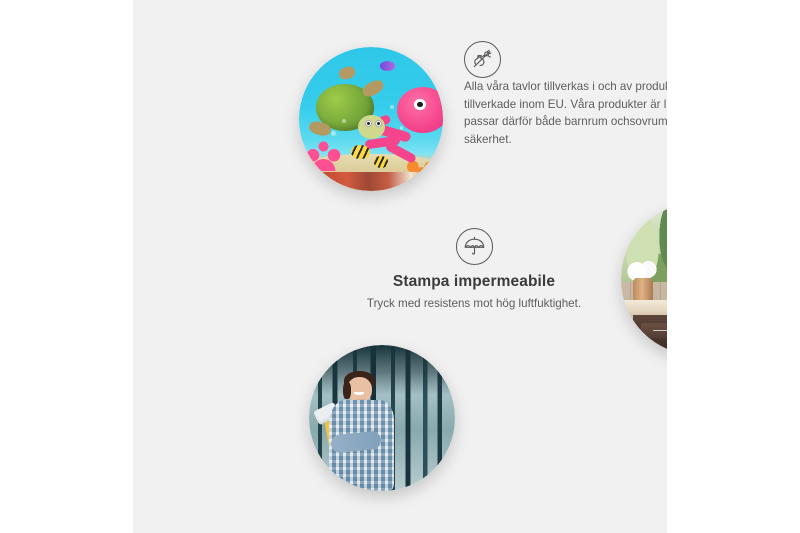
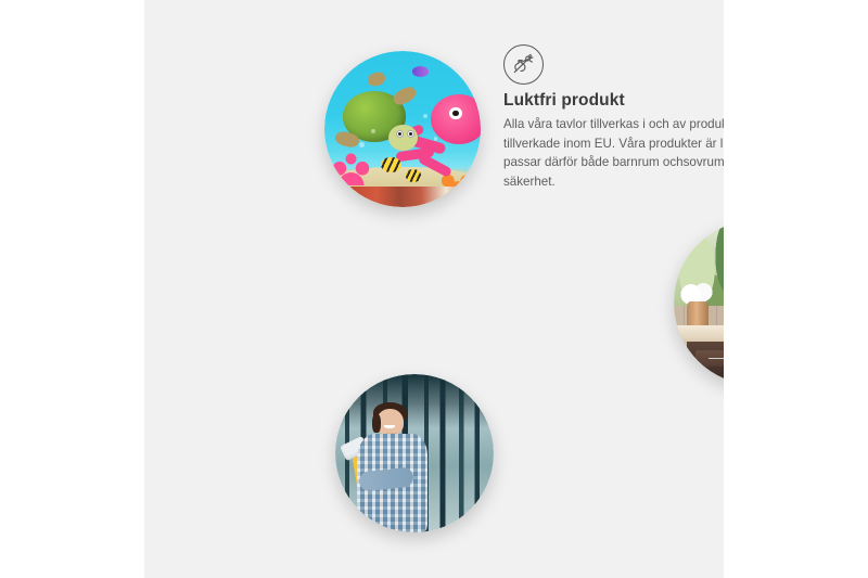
+ Luktfri produkt
  Alla våra tavlor tillverkas i och av produ tillverkade inom EU. Våra produkter är l passar därför både barnrum ochsovrum säkerhet.
- Stampa impermeabile
- Tryck med resistens mot hög luftfuktighet.
